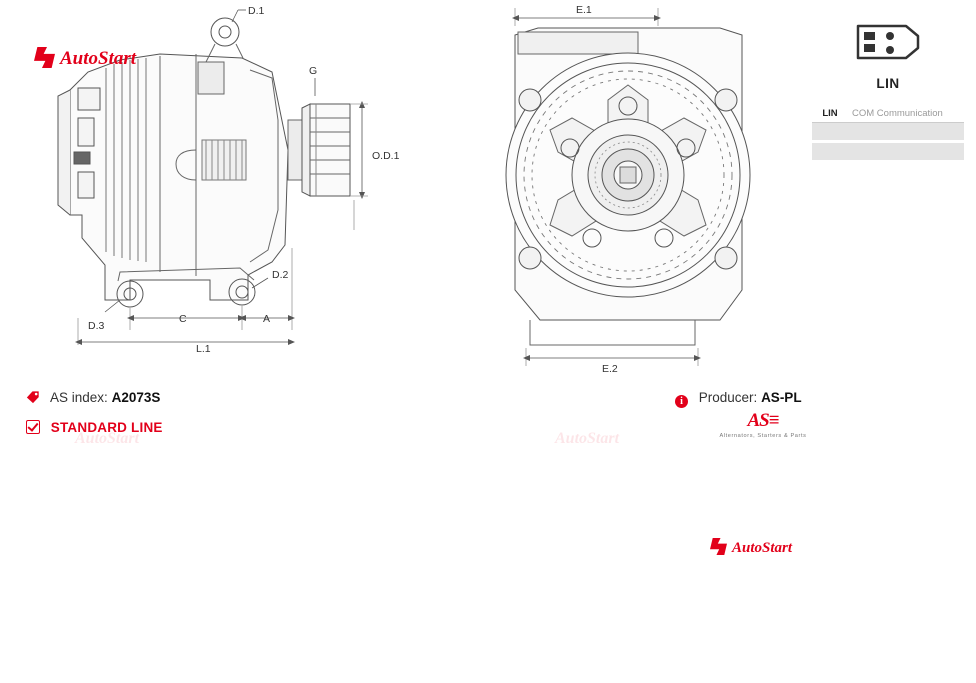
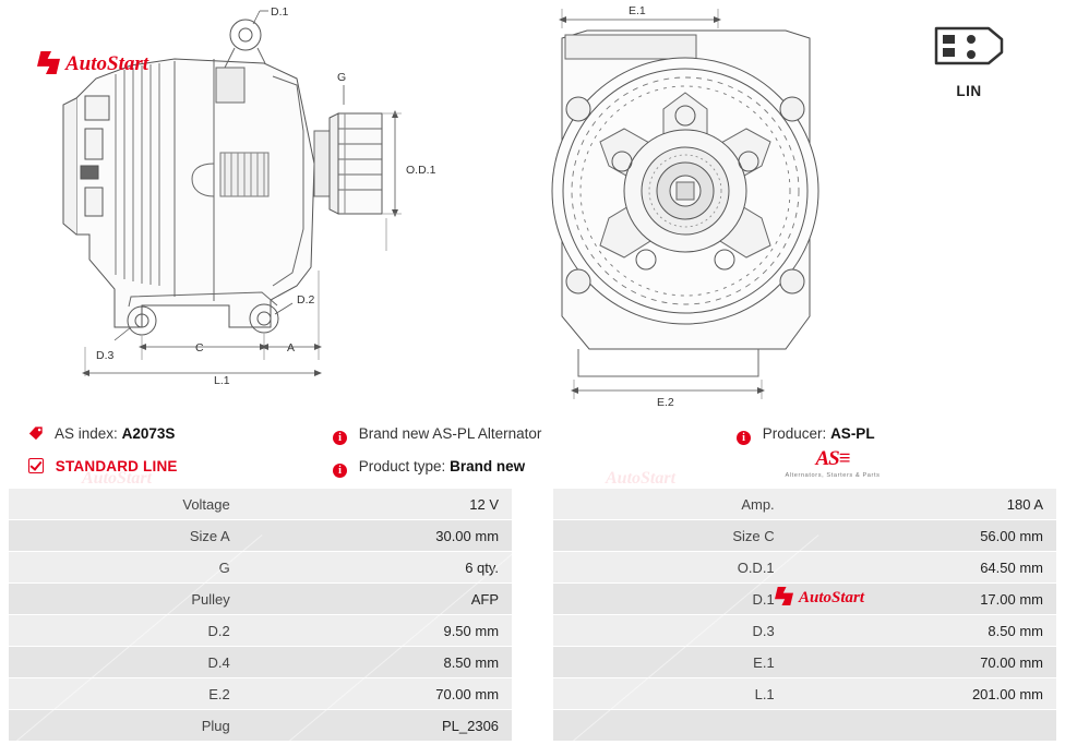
  D.1
  G
  O.D.1
  D.2
  D.3
  C
  A
  L.1
  E.1
  E.2
  AutoStart
  LIN
- LIN	COM Communication
  AS index: A2073S
  STANDARD LINE
+ i Brand new AS-PL Alternator
+ i Product type: Brand new
  i Producer: AS-PL
  AS≡
+ Voltage	12 V		Amp.	180 A
+ Size A	30.00 mm		Size C	56.00 mm
+ G	6 qty.		O.D.1	64.50 mm
+ Pulley	AFP		D.1	17.00 mm
+ D.2	9.50 mm		D.3	8.50 mm
+ D.4	8.50 mm		E.1	70.00 mm
+ E.2	70.00 mm		L.1	201.00 mm
+ Plug	PL_2306
  AutoStart
  AutoStart
  AutoStart
